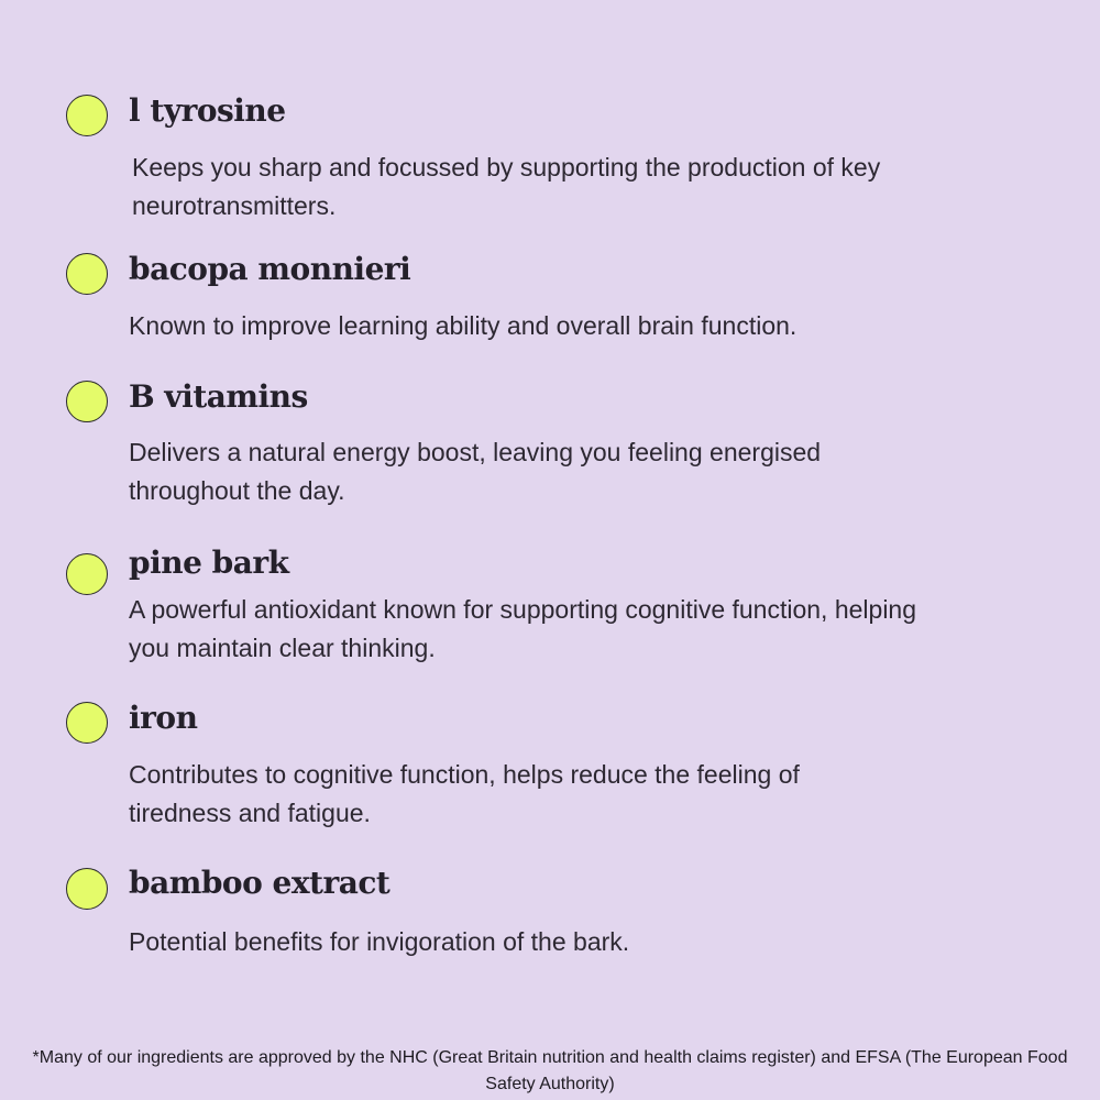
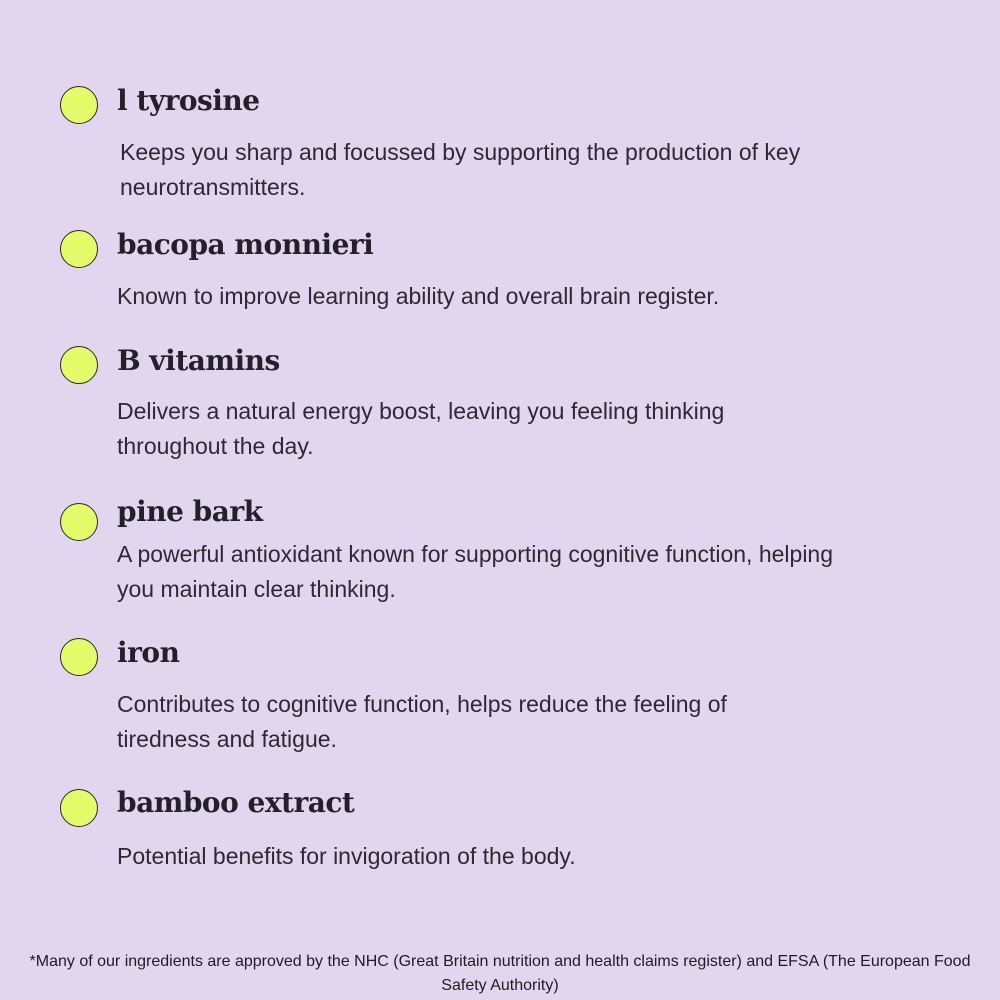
  l tyrosine
  Keeps you sharp and focussed by supporting the production of key neurotransmitters.
  bacopa monnieri
- Known to improve learning ability and overall brain function.
+ Known to improve learning ability and overall brain register.
  B vitamins
- Delivers a natural energy boost, leaving you feeling energised throughout the day.
+ Delivers a natural energy boost, leaving you feeling thinking throughout the day.
  pine bark
  A powerful antioxidant known for supporting cognitive function, helping you maintain clear thinking.
  iron
  Contributes to cognitive function, helps reduce the feeling of tiredness and fatigue.
  bamboo extract
- Potential benefits for invigoration of the bark.
+ Potential benefits for invigoration of the body.
  *Many of our ingredients are approved by the NHC (Great Britain nutrition and health claims register) and EFSA (The European Food Safety Authority)
